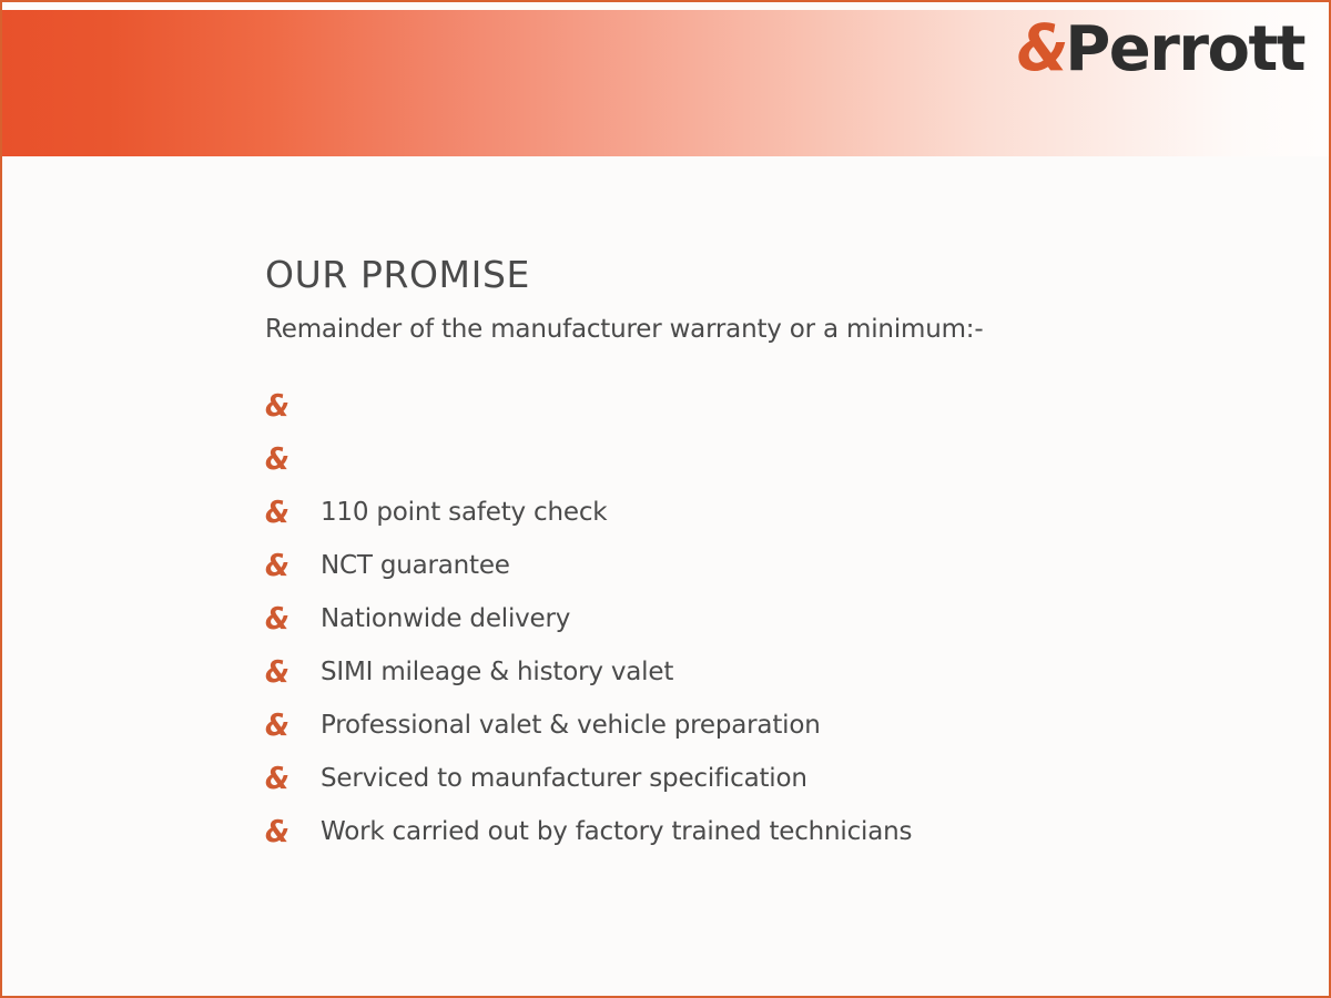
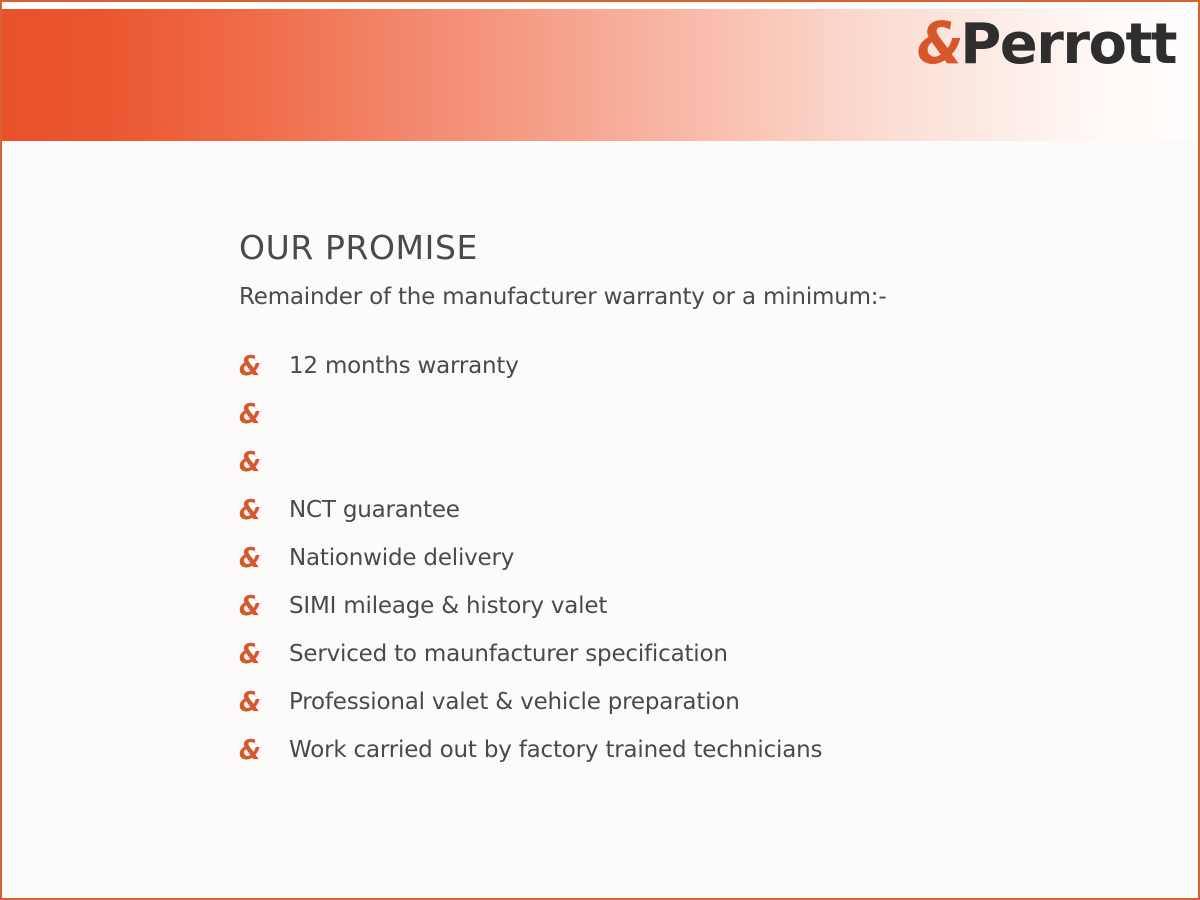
  &
  Perrott
  OUR PROMISE
  Remainder of the manufacturer warranty or a minimum:-
  &
+ 12 months warranty
  &
  &
- 110 point safety check
  &
  NCT guarantee
  &
  Nationwide delivery
  &
  SIMI mileage & history valet
  &
- Professional valet & vehicle preparation
+ Serviced to maunfacturer specification
  &
- Serviced to maunfacturer specification
+ Professional valet & vehicle preparation
  &
  Work carried out by factory trained technicians
